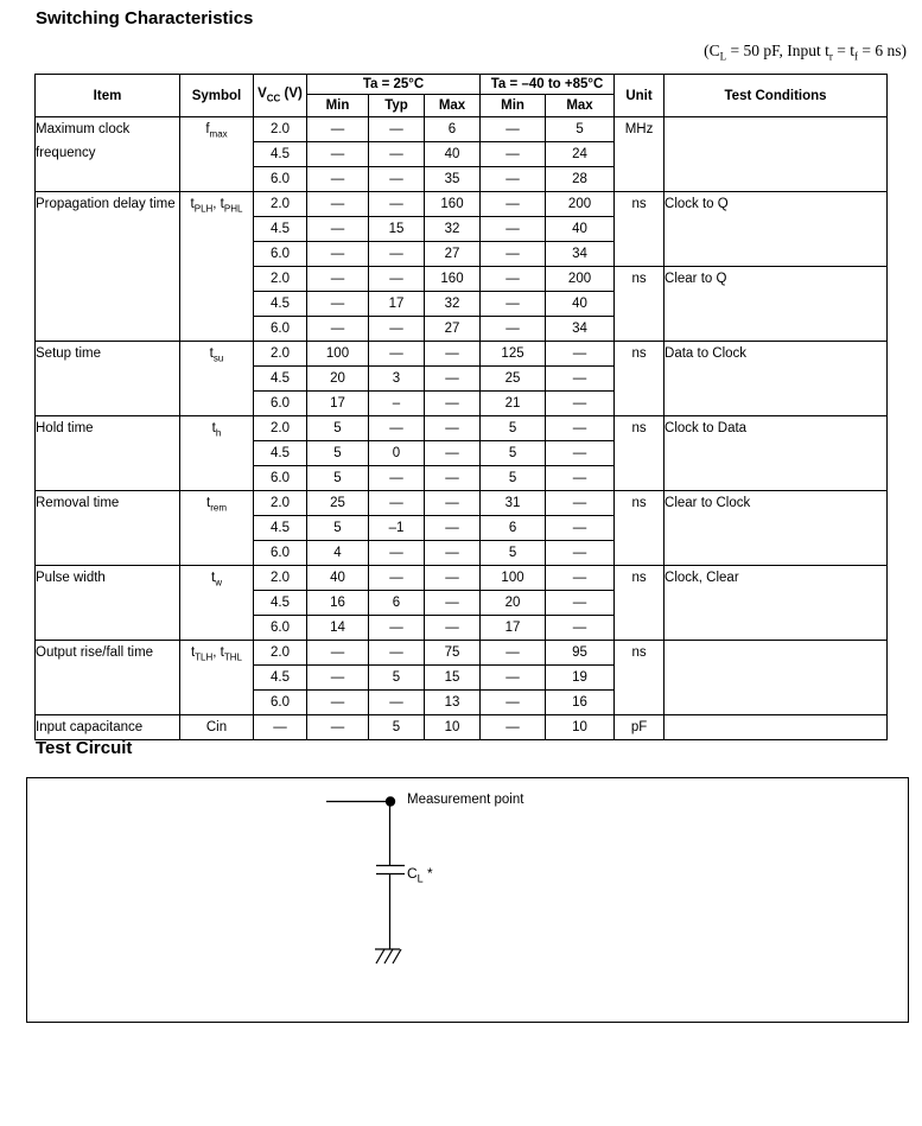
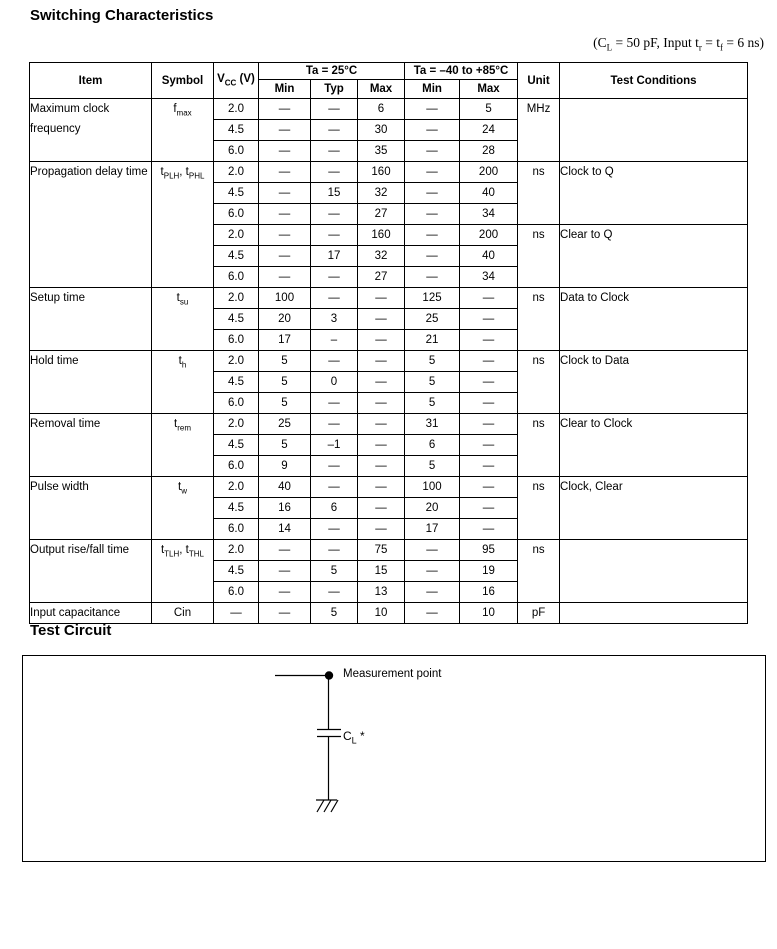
  Switching Characteristics
  (CL = 50 pF, Input tr = tf = 6 ns)
  Item	Symbol	VCC (V)	Ta = 25°C	Ta = –40 to +85°C	Unit	Test Conditions
  Min	Typ	Max	Min	Max
  Maximum clock frequency	fmax	2.0	—	—	6	—	5	MHz
- 4.5	—	—	40	—	24
+ 4.5	—	—	30	—	24
  6.0	—	—	35	—	28
  Propagation delay time	tPLH, tPHL	2.0	—	—	160	—	200	ns	Clock to Q
  4.5	—	15	32	—	40
  6.0	—	—	27	—	34
  2.0	—	—	160	—	200	ns	Clear to Q
  4.5	—	17	32	—	40
  6.0	—	—	27	—	34
  Setup time	tsu	2.0	100	—	—	125	—	ns	Data to Clock
  4.5	20	3	—	25	—
  6.0	17	–	—	21	—
  Hold time	th	2.0	5	—	—	5	—	ns	Clock to Data
  4.5	5	0	—	5	—
  6.0	5	—	—	5	—
  Removal time	trem	2.0	25	—	—	31	—	ns	Clear to Clock
  4.5	5	–1	—	6	—
- 6.0	4	—	—	5	—
+ 6.0	9	—	—	5	—
  Pulse width	tw	2.0	40	—	—	100	—	ns	Clock, Clear
  4.5	16	6	—	20	—
  6.0	14	—	—	17	—
  Output rise/fall time	tTLH, tTHL	2.0	—	—	75	—	95	ns
  4.5	—	5	15	—	19
  6.0	—	—	13	—	16
  Input capacitance	Cin	—	—	5	10	—	10	pF
  Test Circuit
  Measurement point
  CL *
